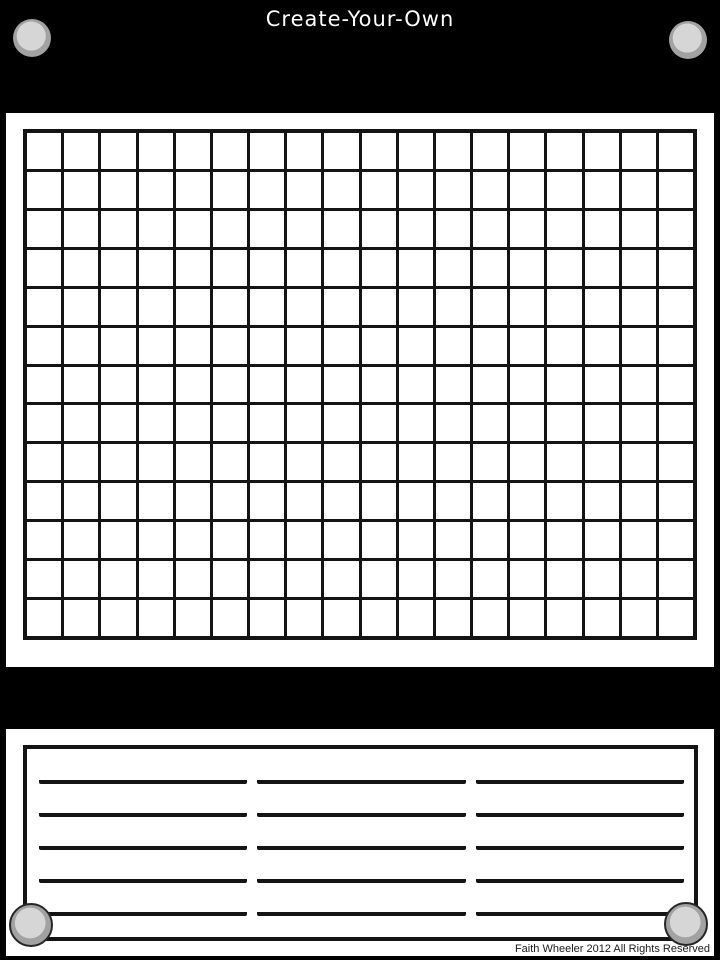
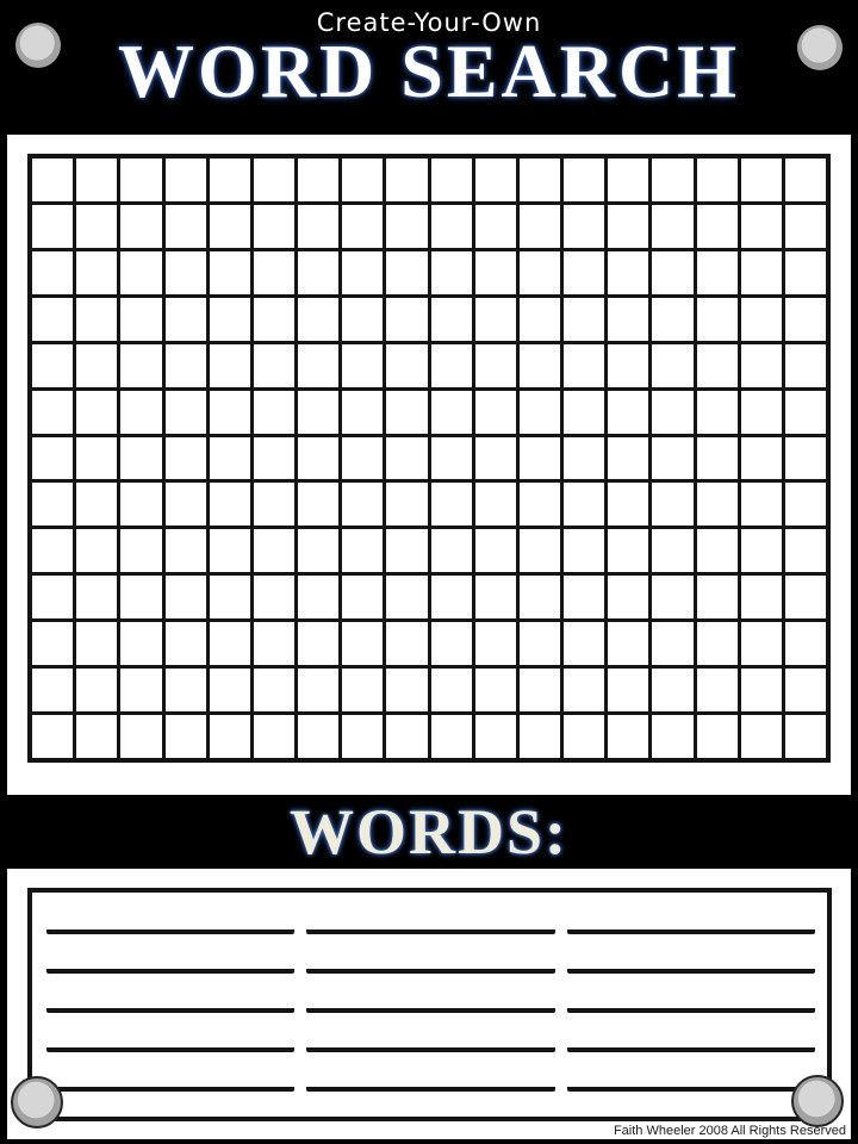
  Create-Your-Own
+ WORD SEARCH
+ WORDS:
- Faith Wheeler 2012 All Rights Reserved
+ Faith Wheeler 2008 All Rights Reserved
